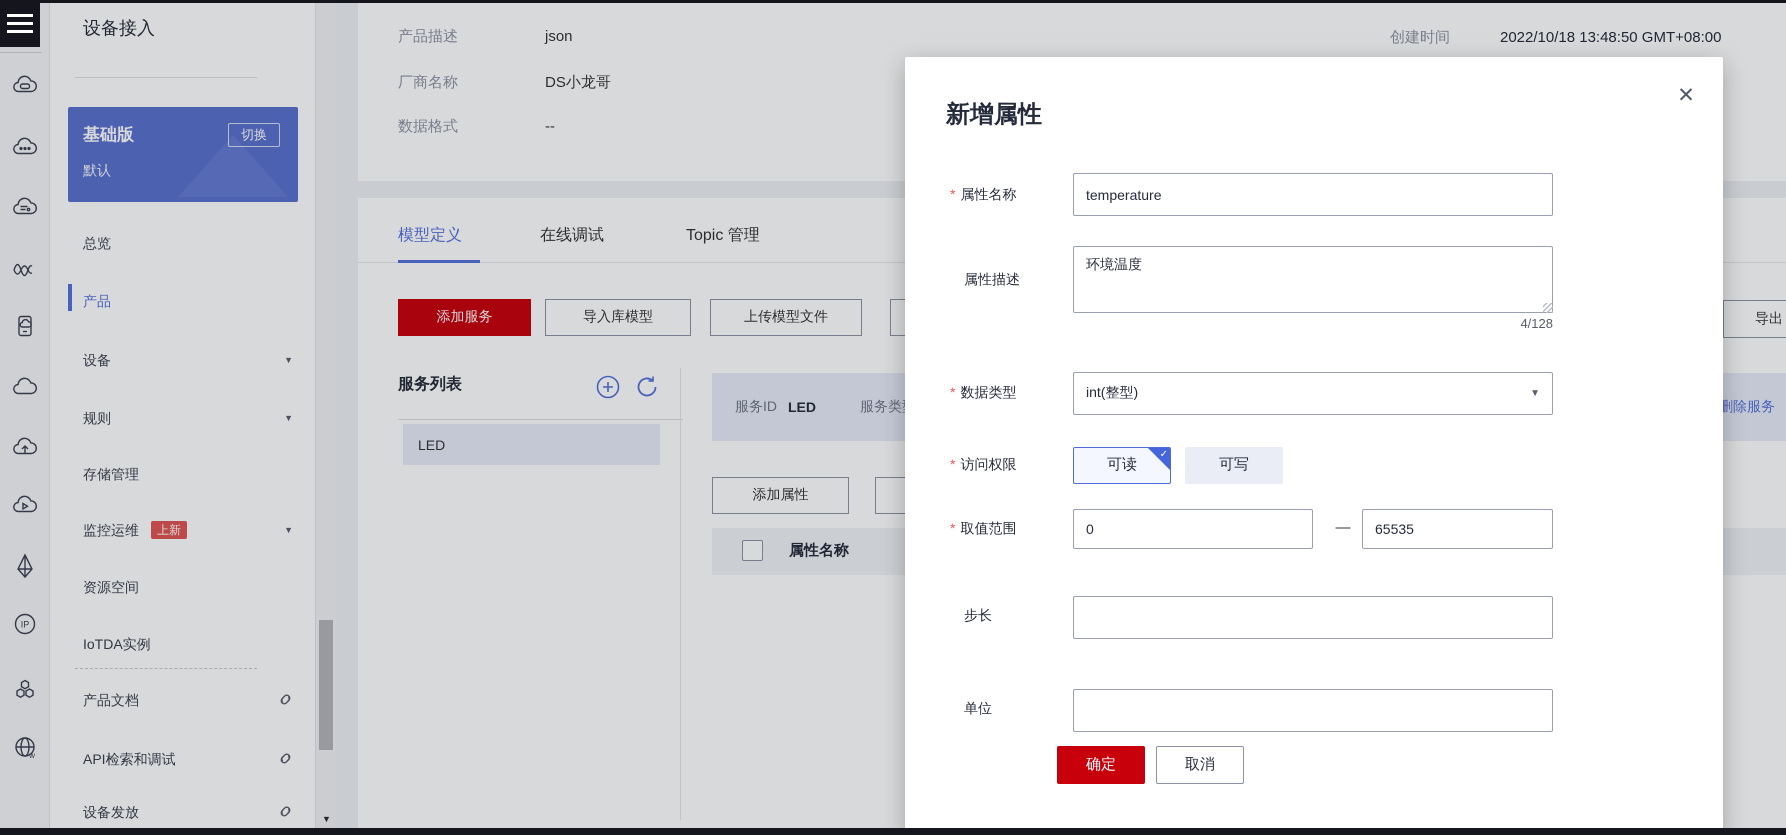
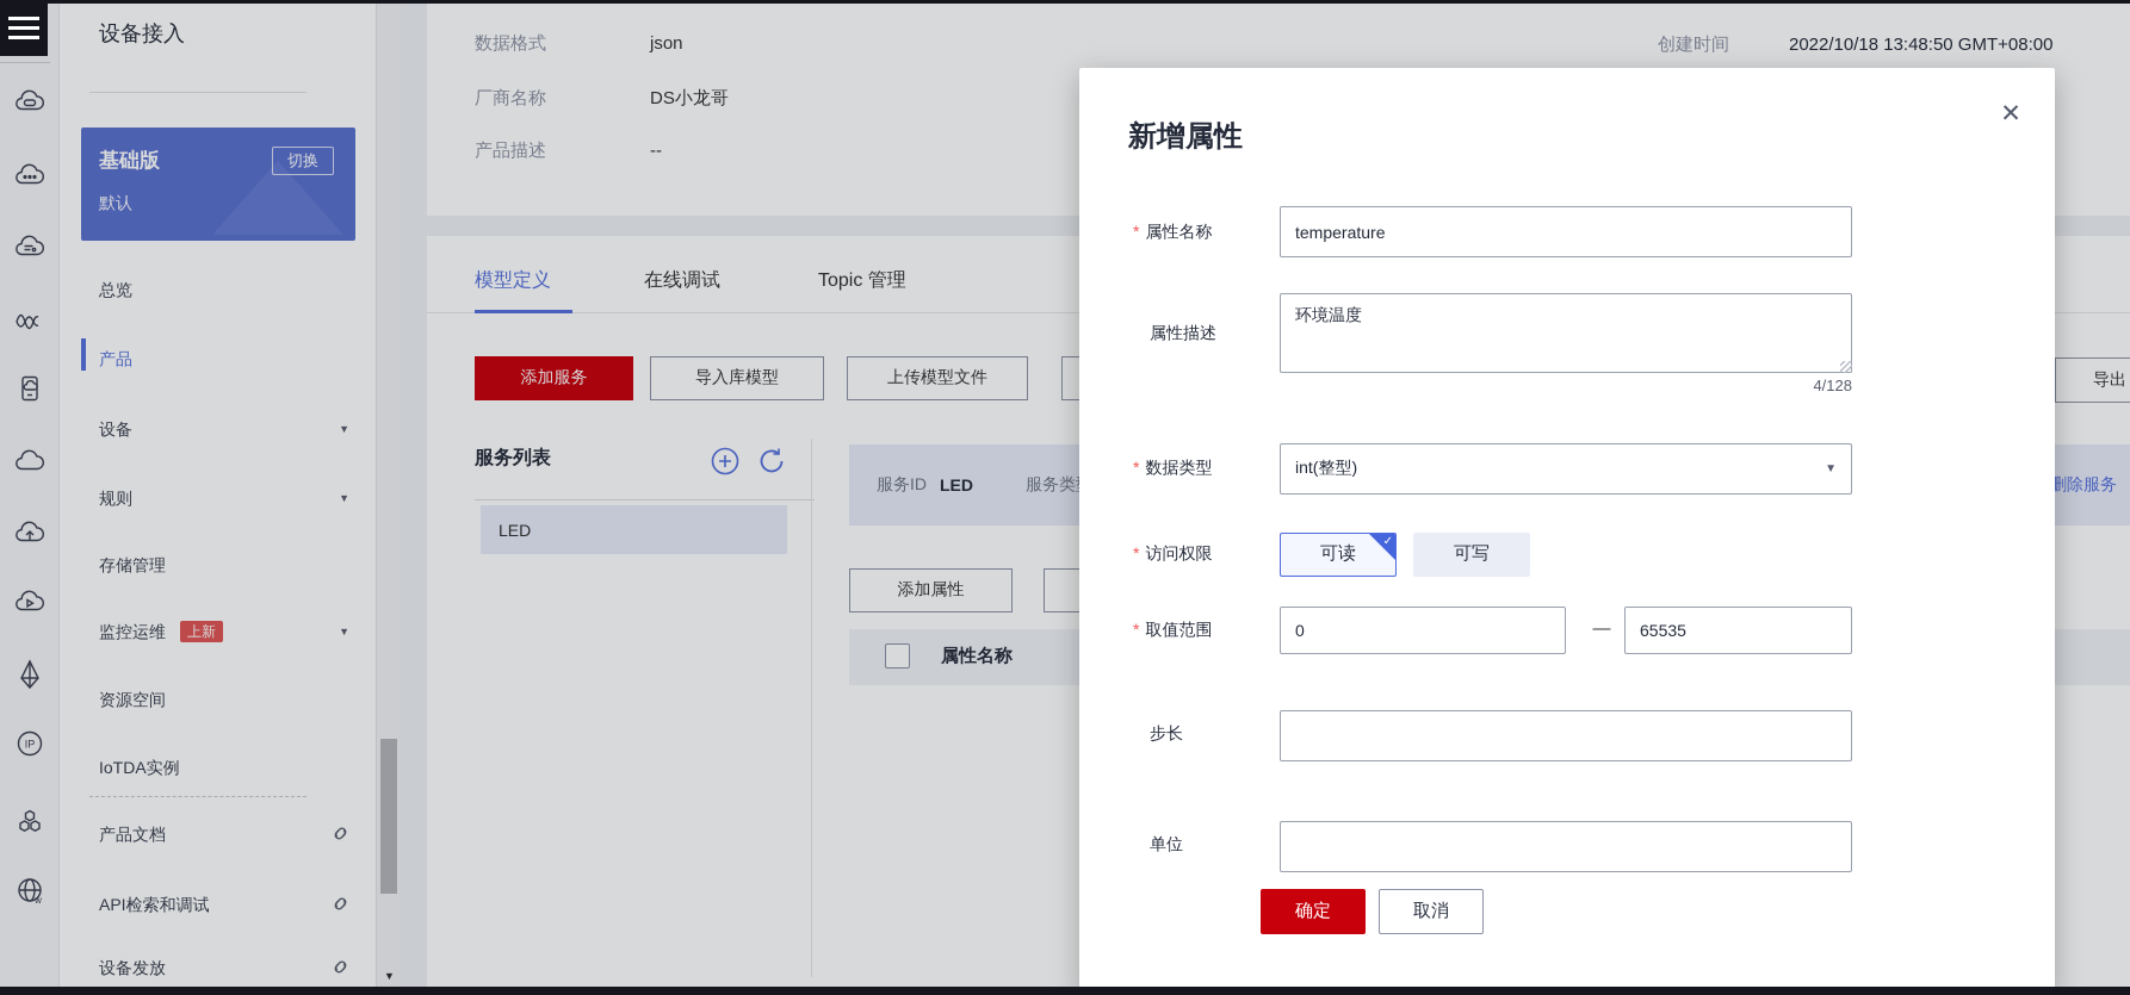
  IP
  w
  设备接入
  基础版
  切换
  默认
  总览
  产品
  设备
  ▼
  规则
  ▼
  存储管理
  监控运维 上新
  ▼
  资源空间
  IoTDA实例
  产品文档
  API检索和调试
  设备发放
  ▼
- 产品描述
+ 数据格式
  json
  厂商名称
  DS小龙哥
- 数据格式
+ 产品描述
  --
  创建时间
  2022/10/18 13:48:50 GMT+08:00
  模型定义
  在线调试
  Topic 管理
  添加服务
  导入库模型
  上传模型文件
  服务列表
  LED
  服务ID
  LED
  服务类
  删除服务
  添加属性
  属性名称
  导出
  ✕
  新增属性
  * 属性名称
  temperature
  属性描述
  环境温度
  4/128
  * 数据类型
  int(整型)
  ▼
  * 访问权限
  可读
  ✓
  可写
  * 取值范围
  0
  —
  65535
  步长
  单位
  确定
  取消
